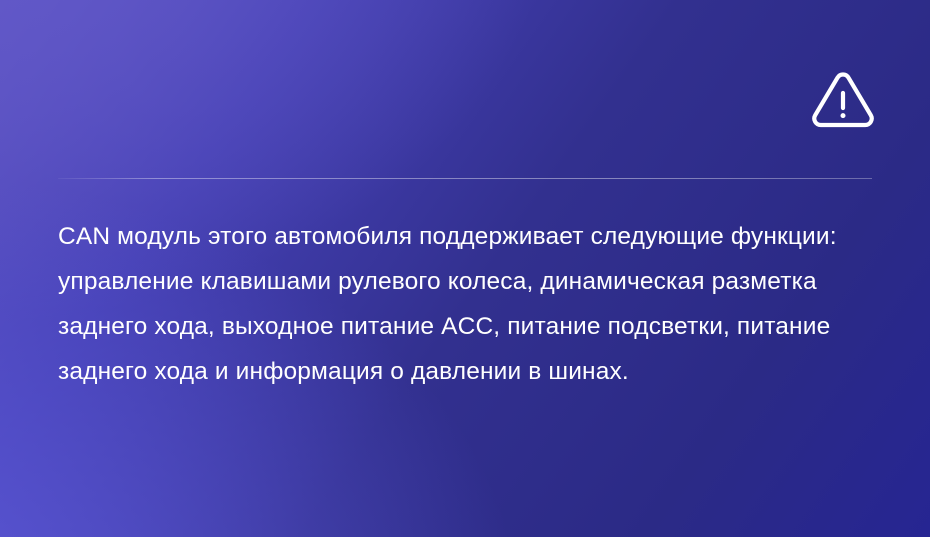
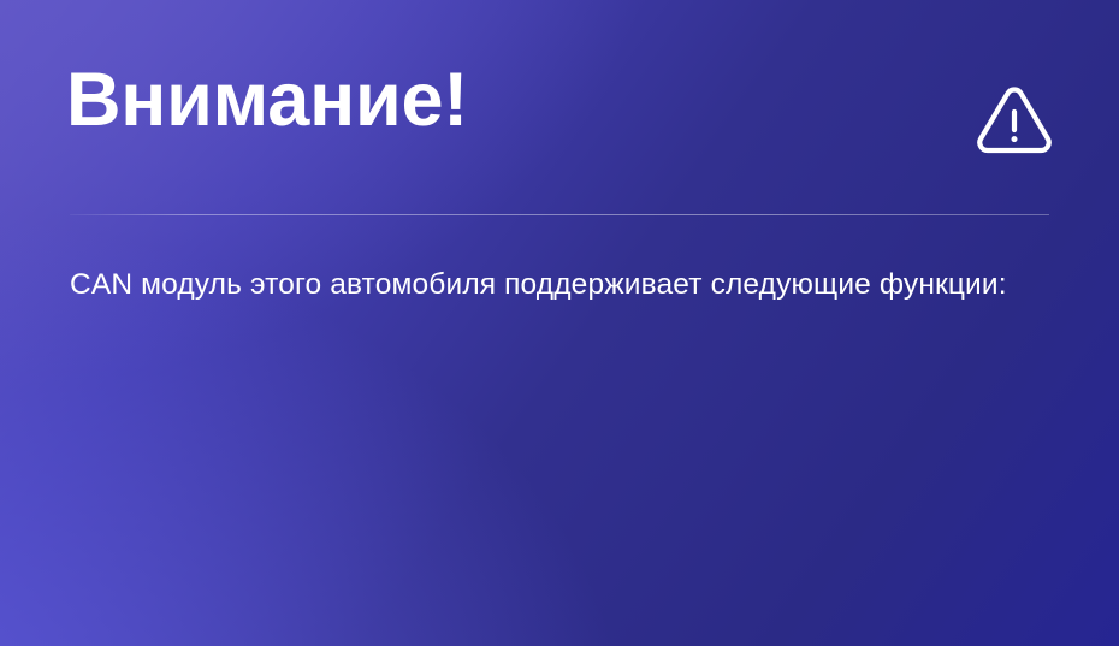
+ Внимание!
  CAN модуль этого автомобиля поддерживает следующие функции:
- управление клавишами рулевого колеса, динамическая разметка заднего хода, выходное питание ACC, питание подсветки, питание заднего хода и информация о давлении в шинах.
